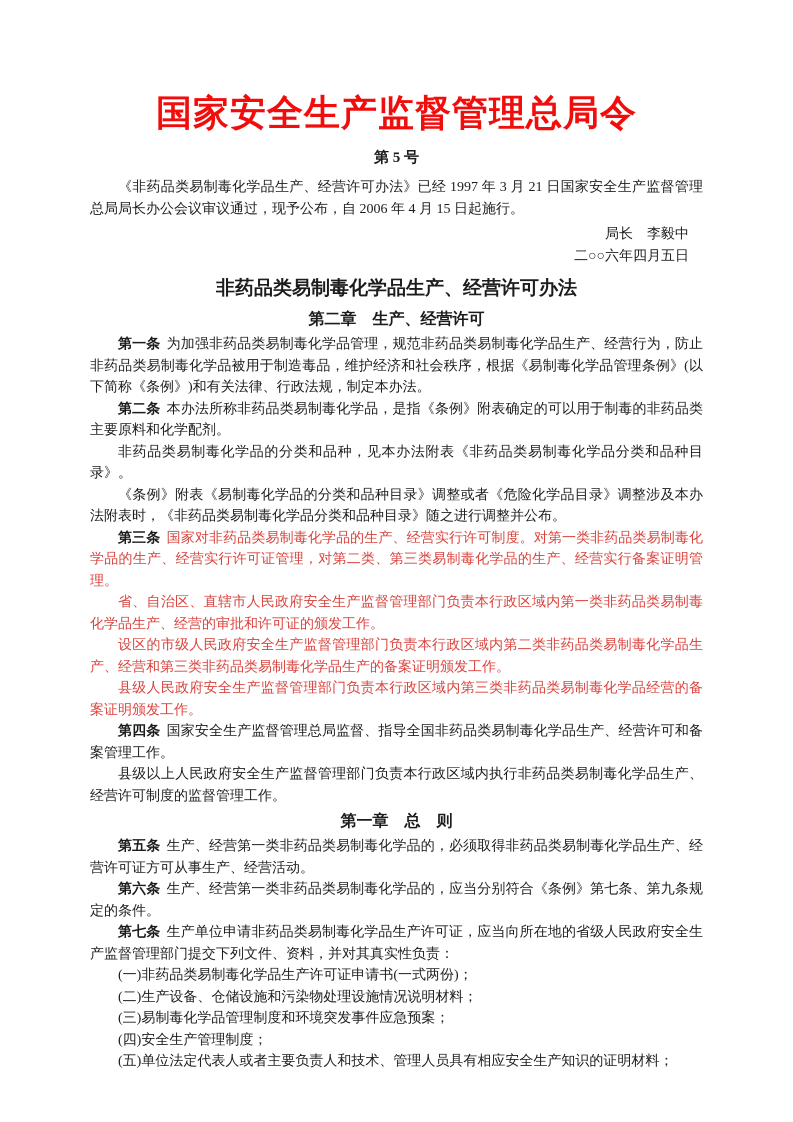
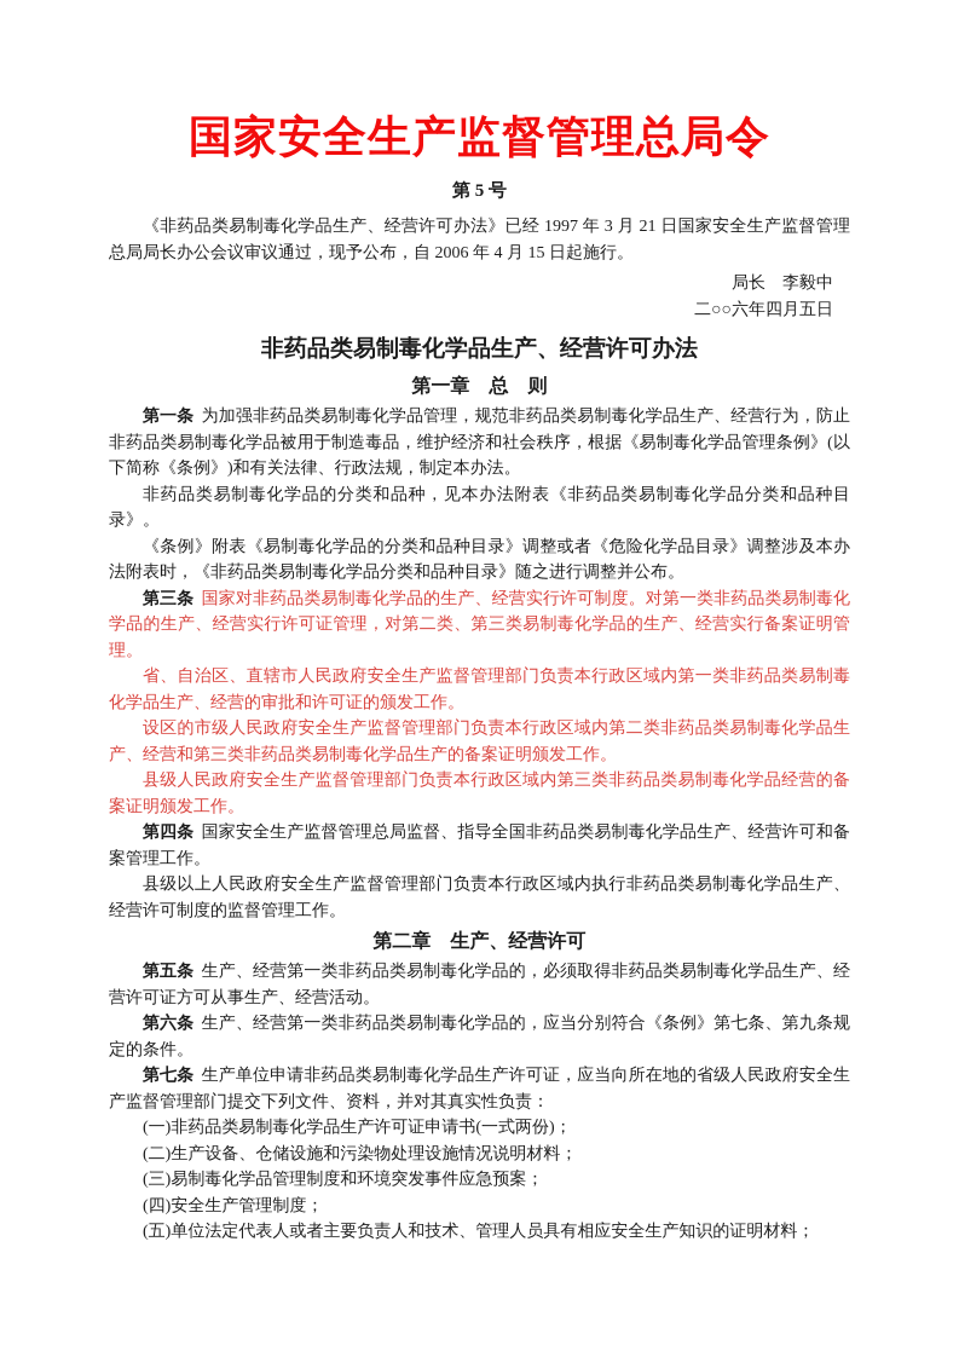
  国家安全生产监督管理总局令
  第 5 号
  《非药品类易制毒化学品生产、经营许可办法》已经 1997 年 3 月 21 日国家安全生产监督管理总局局长办公会议审议通过，现予公布，自 2006 年 4 月 15 日起施行。
  局长 李毅中
  二○○六年四月五日
  非药品类易制毒化学品生产、经营许可办法
- 第二章 生产、经营许可
+ 第一章 总 则
  第一条 为加强非药品类易制毒化学品管理，规范非药品类易制毒化学品生产、经营行为，防止非药品类易制毒化学品被用于制造毒品，维护经济和社会秩序，根据《易制毒化学品管理条例》(以下简称《条例》)和有关法律、行政法规，制定本办法。
- 第二条 本办法所称非药品类易制毒化学品，是指《条例》附表确定的可以用于制毒的非药品类主要原料和化学配剂。
  非药品类易制毒化学品的分类和品种，见本办法附表《非药品类易制毒化学品分类和品种目录》。
  《条例》附表《易制毒化学品的分类和品种目录》调整或者《危险化学品目录》调整涉及本办法附表时，《非药品类易制毒化学品分类和品种目录》随之进行调整并公布。
  第三条 国家对非药品类易制毒化学品的生产、经营实行许可制度。对第一类非药品类易制毒化学品的生产、经营实行许可证管理，对第二类、第三类易制毒化学品的生产、经营实行备案证明管理。
  省、自治区、直辖市人民政府安全生产监督管理部门负责本行政区域内第一类非药品类易制毒化学品生产、经营的审批和许可证的颁发工作。
  设区的市级人民政府安全生产监督管理部门负责本行政区域内第二类非药品类易制毒化学品生产、经营和第三类非药品类易制毒化学品生产的备案证明颁发工作。
  县级人民政府安全生产监督管理部门负责本行政区域内第三类非药品类易制毒化学品经营的备案证明颁发工作。
  第四条 国家安全生产监督管理总局监督、指导全国非药品类易制毒化学品生产、经营许可和备案管理工作。
  县级以上人民政府安全生产监督管理部门负责本行政区域内执行非药品类易制毒化学品生产、经营许可制度的监督管理工作。
- 第一章 总 则
+ 第二章 生产、经营许可
  第五条 生产、经营第一类非药品类易制毒化学品的，必须取得非药品类易制毒化学品生产、经营许可证方可从事生产、经营活动。
  第六条 生产、经营第一类非药品类易制毒化学品的，应当分别符合《条例》第七条、第九条规定的条件。
  第七条 生产单位申请非药品类易制毒化学品生产许可证，应当向所在地的省级人民政府安全生产监督管理部门提交下列文件、资料，并对其真实性负责：
  (一)非药品类易制毒化学品生产许可证申请书(一式两份)；
  (二)生产设备、仓储设施和污染物处理设施情况说明材料；
  (三)易制毒化学品管理制度和环境突发事件应急预案；
  (四)安全生产管理制度；
  (五)单位法定代表人或者主要负责人和技术、管理人员具有相应安全生产知识的证明材料；
